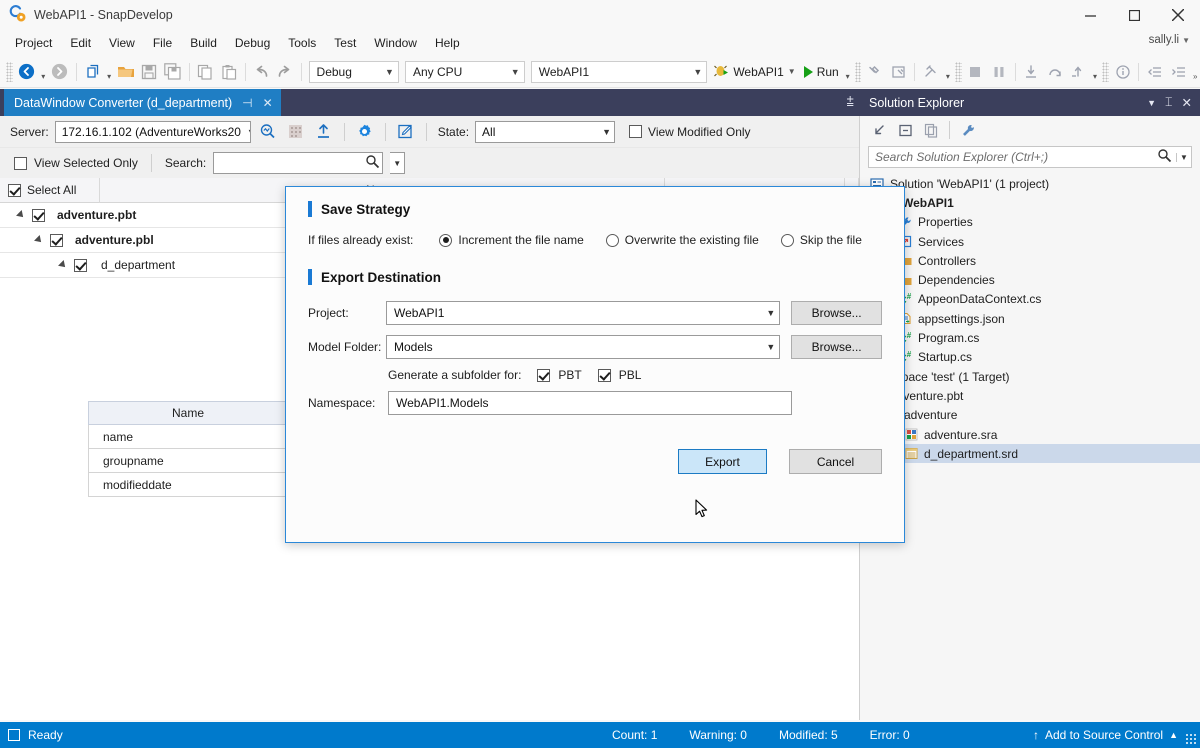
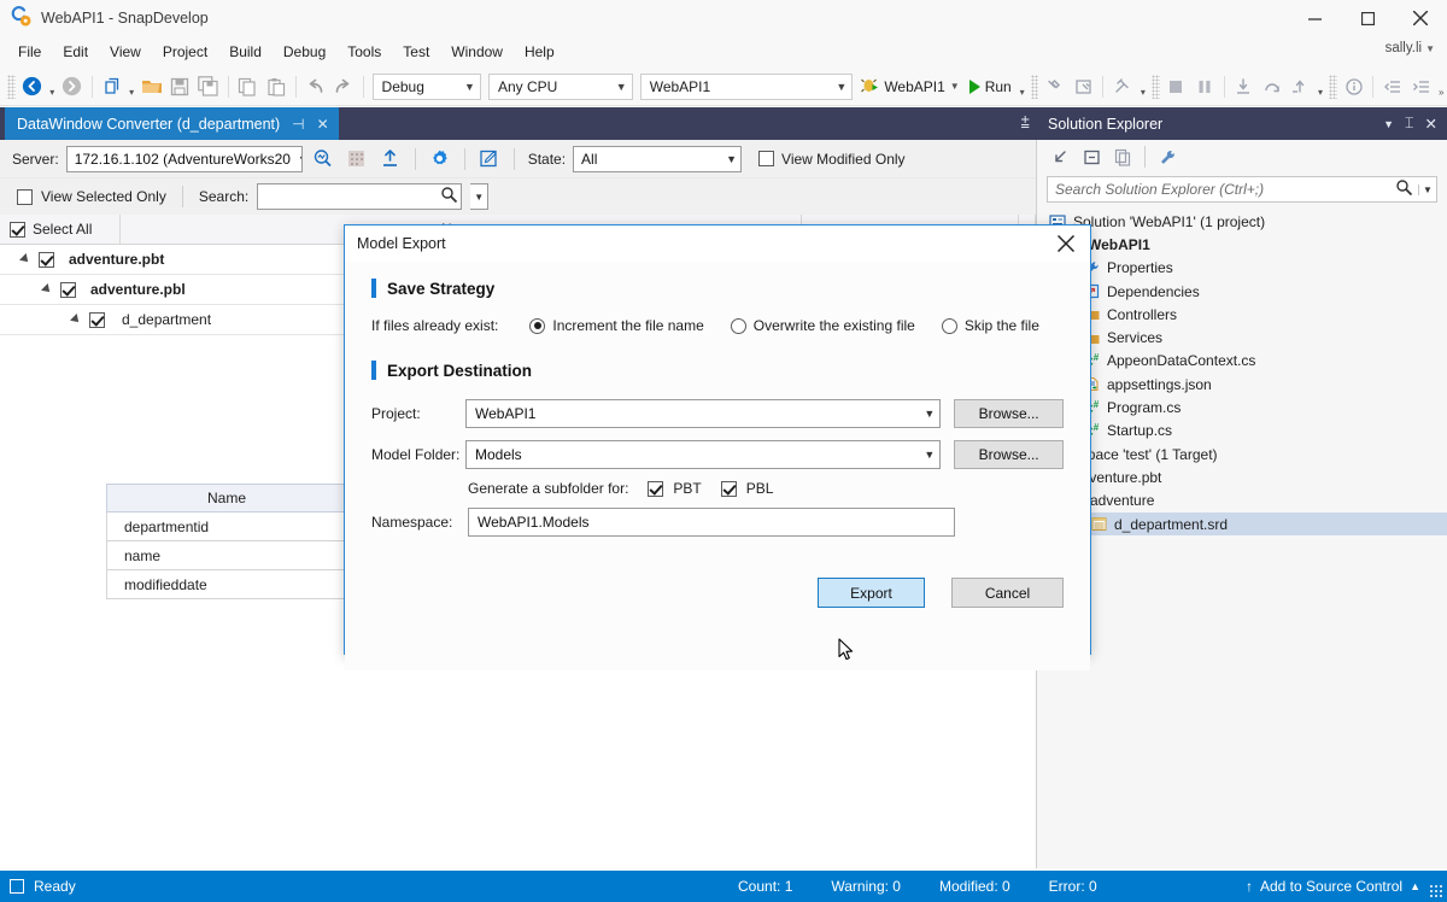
  WebAPI1 - SnapDevelop
- Project
+ File
  Edit
  View
- File
+ Project
  Build
  Debug
  Tools
  Test
  Window
  Help
  sally.li ▼
  ▾
  ▾
  Debug
  ▼
  Any CPU
  ▼
  WebAPI1
  ▼
  WebAPI1
  ▼
  Run
  ▾
  ▾
  ▾
  »
  DataWindow Converter (d_department)
  ⊣
  ✕
  ⩲
  Solution Explorer
  ▼
  ⌶
  ✕
  Server:
  172.16.1.102 (AdventureWorks20
  State:
  All
  ▼
  View Modified Only
  View Selected Only
  Search:
  ▼
  Select All
  adventure.pbt
  adventure.pbl
  d_department
  Name
+ departmentid
  name
- groupname
  modifieddate
  Search Solution Explorer (Ctrl+;)
  ▼
  Solution 'WebAPI1' (1 project)
  WebAPI1
  Properties
- Services
+ Dependencies
  Controllers
- Dependencies
+ Services
  AppeonDataContext.cs
  appsettings.json
  Program.cs
  Startup.cs
  pace 'test' (1 Target)
  venture.pbt
  adventure
- adventure.sra
  d_department.srd
+ Model Export
  Save Strategy
  If files already exist:
  Increment the file name
  Overwrite the existing file
  Skip the file
  Export Destination
  Project:
  WebAPI1
  ▼
  Browse...
  Model Folder:
  Models
  ▼
  Browse...
  Generate a subfolder for:
  PBT
  PBL
  Namespace:
  WebAPI1.Models
  Export
  Cancel
  Ready
  Count: 1
  Warning: 0
- Modified: 5
+ Modified: 0
  Error: 0
  ↑
  Add to Source Control
  ▲
